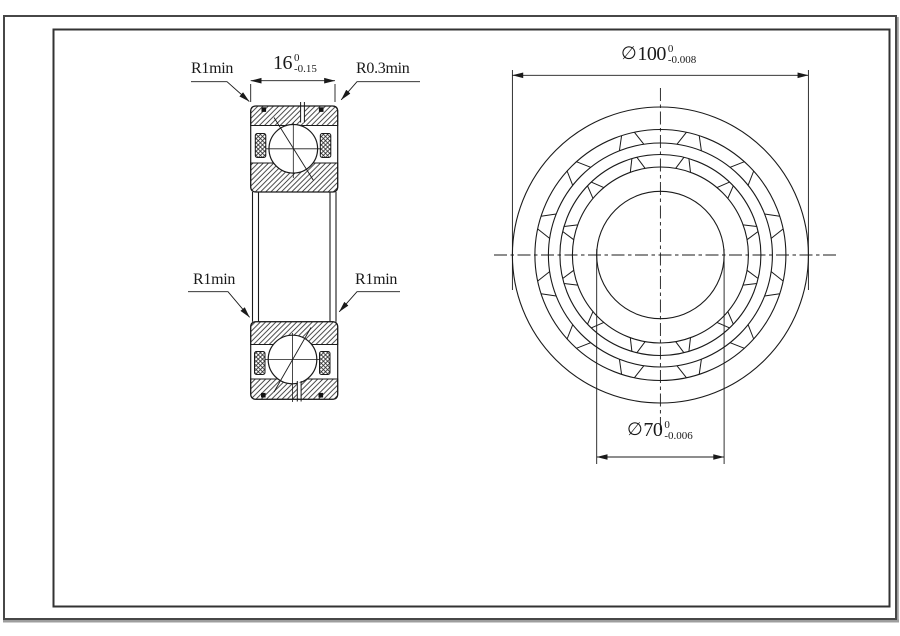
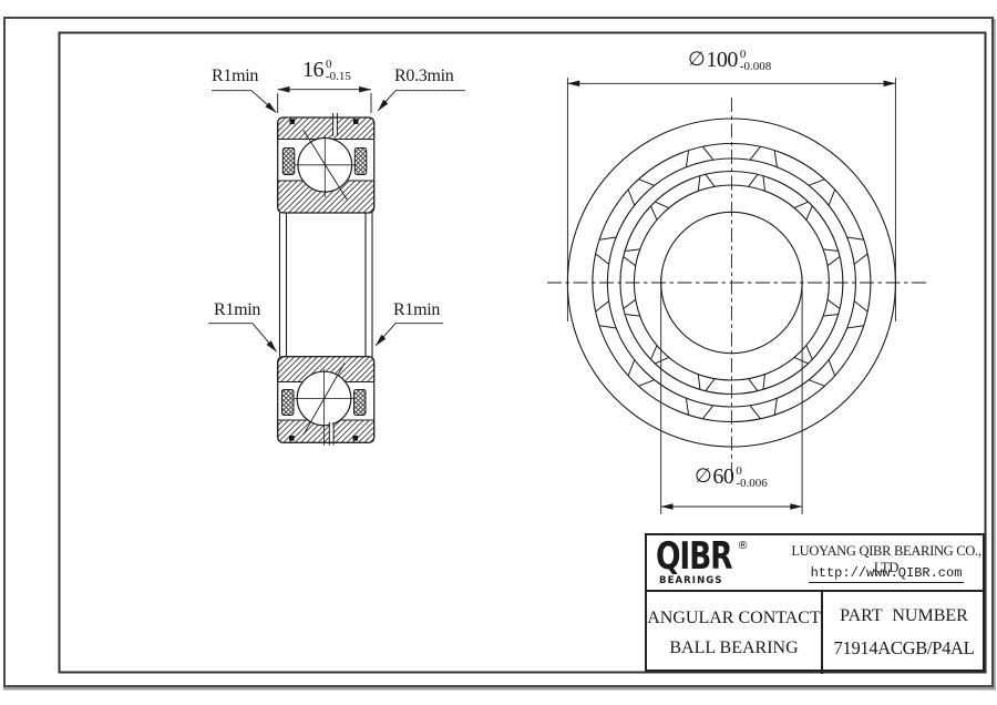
  R1min
  R0.3min
  16
  0
  -0.15
  R1min
  R1min
  ∅
  100
  0
  -0.008
  ∅
- 70
+ 60
  0
  -0.006
+ QIBR
+ ®
+ BEARINGS
+ LUOYANG QIBR BEARING CO., LTD
+ http://www.QIBR.com
+ ANGULAR CONTACT
+ BALL BEARING
+ PART NUMBER
+ 71914ACGB/P4AL
